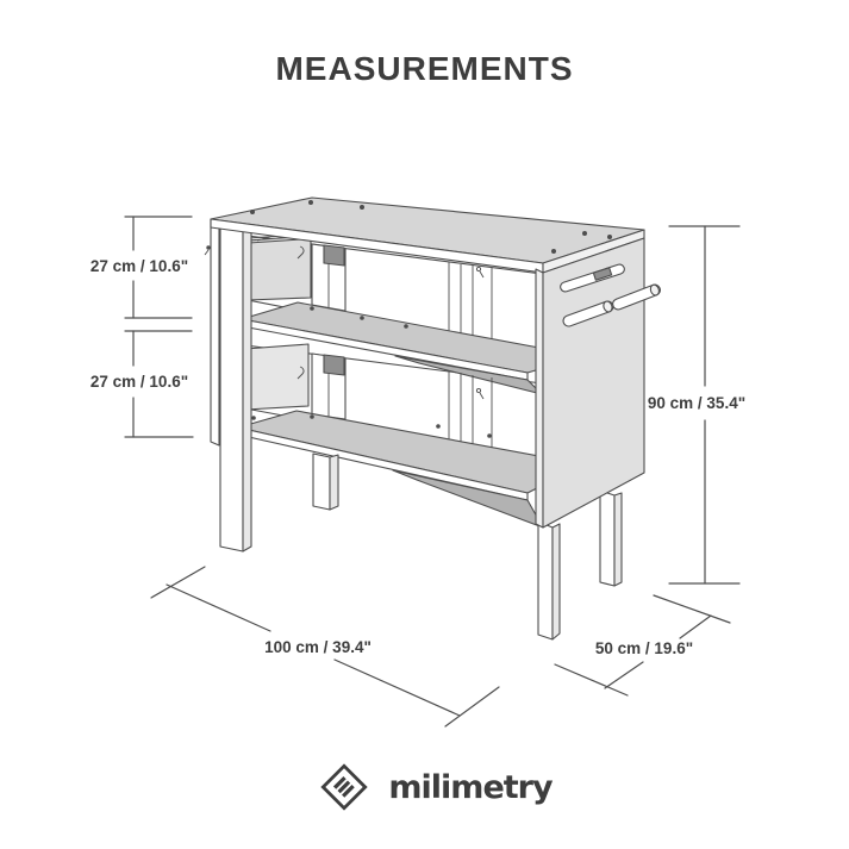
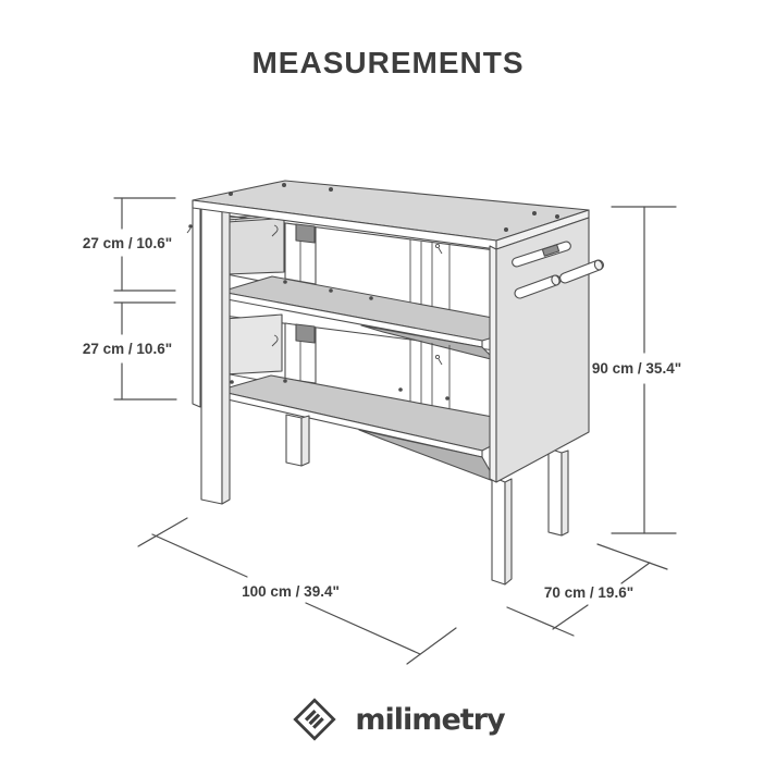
  MEASUREMENTS
  27 cm / 10.6"
  27 cm / 10.6"
  90 cm / 35.4"
  100 cm / 39.4"
- 50 cm / 19.6"
+ 70 cm / 19.6"
  milimetry
